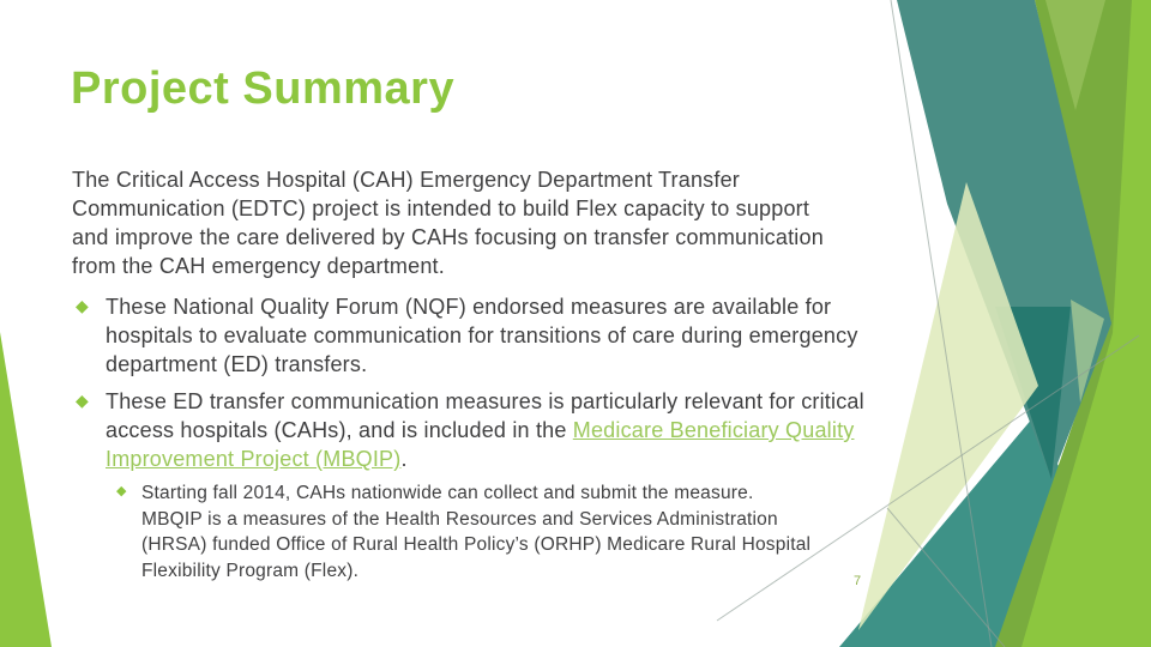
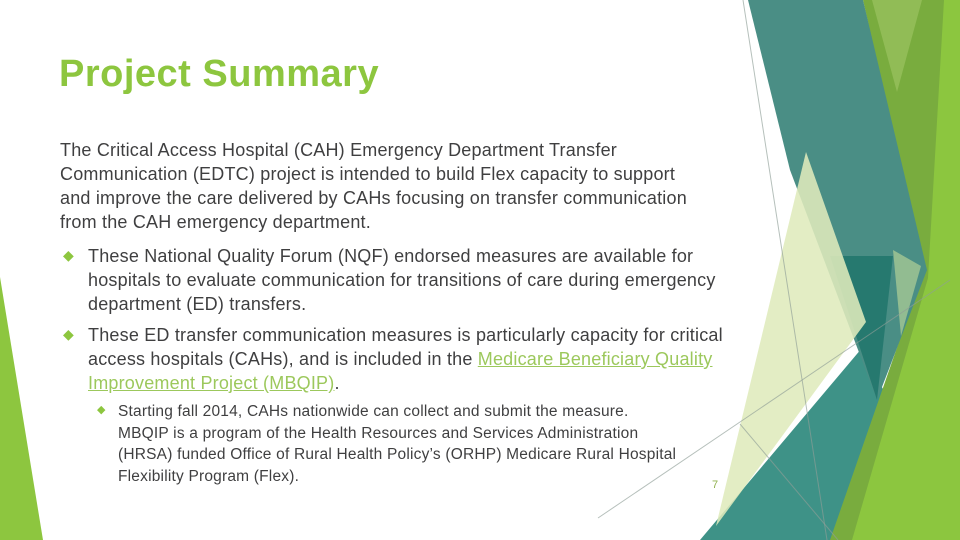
  Project Summary
  The Critical Access Hospital (CAH) Emergency Department Transfer
  Communication (EDTC) project is intended to build Flex capacity to support
  and improve the care delivered by CAHs focusing on transfer communication
  from the CAH emergency department.
  ◆
  These National Quality Forum (NQF) endorsed measures are available for
  hospitals to evaluate communication for transitions of care during emergency
  department (ED) transfers.
  ◆
- These ED transfer communication measures is particularly relevant for critical
+ These ED transfer communication measures is particularly capacity for critical
  access hospitals (CAHs), and is included in the Medicare Beneficiary Quality
  Improvement Project (MBQIP).
  ◆
  Starting fall 2014, CAHs nationwide can collect and submit the measure.
- MBQIP is a measures of the Health Resources and Services Administration
+ MBQIP is a program of the Health Resources and Services Administration
  (HRSA) funded Office of Rural Health Policy’s (ORHP) Medicare Rural Hospital
  Flexibility Program (Flex).
  7
